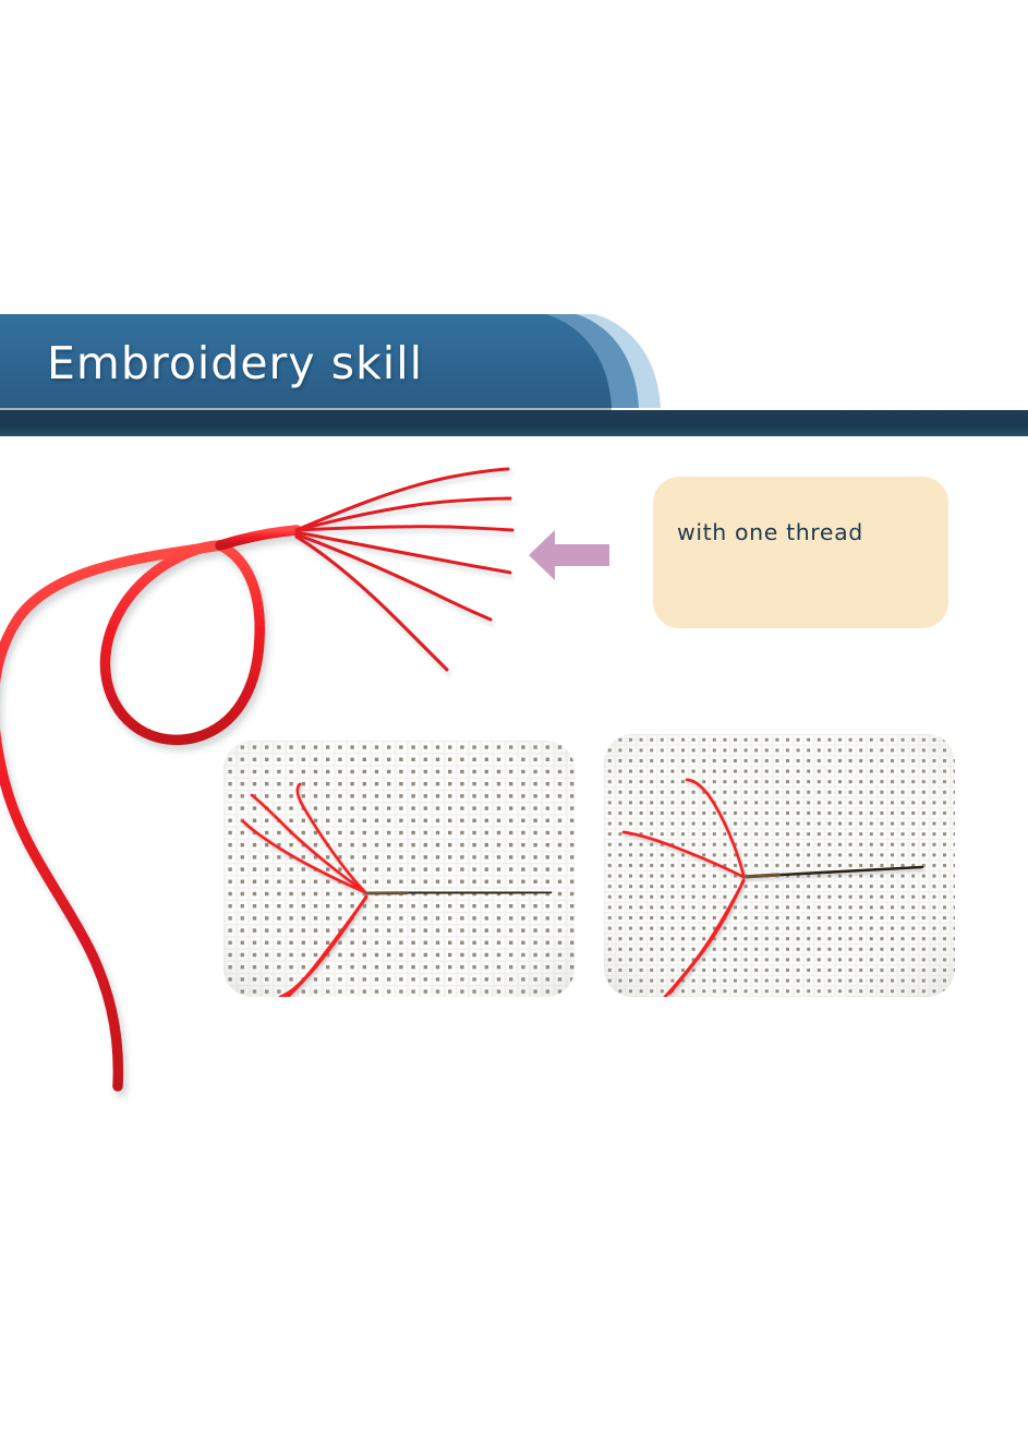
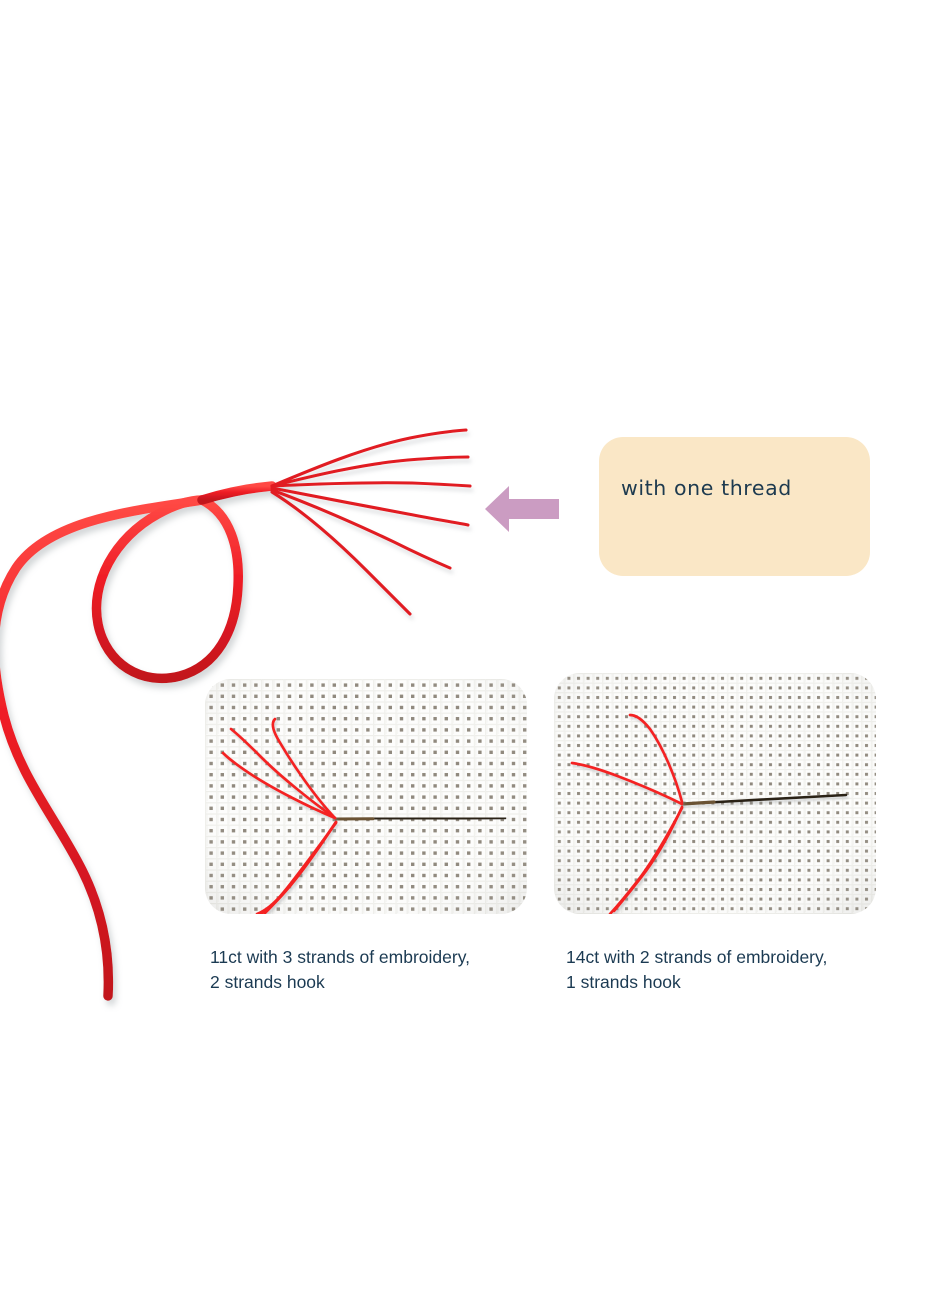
- Embroidery skill
  with one thread
+ 11ct with 3 strands of embroidery,
+ 2 strands hook
+ 14ct with 2 strands of embroidery,
+ 1 strands hook
